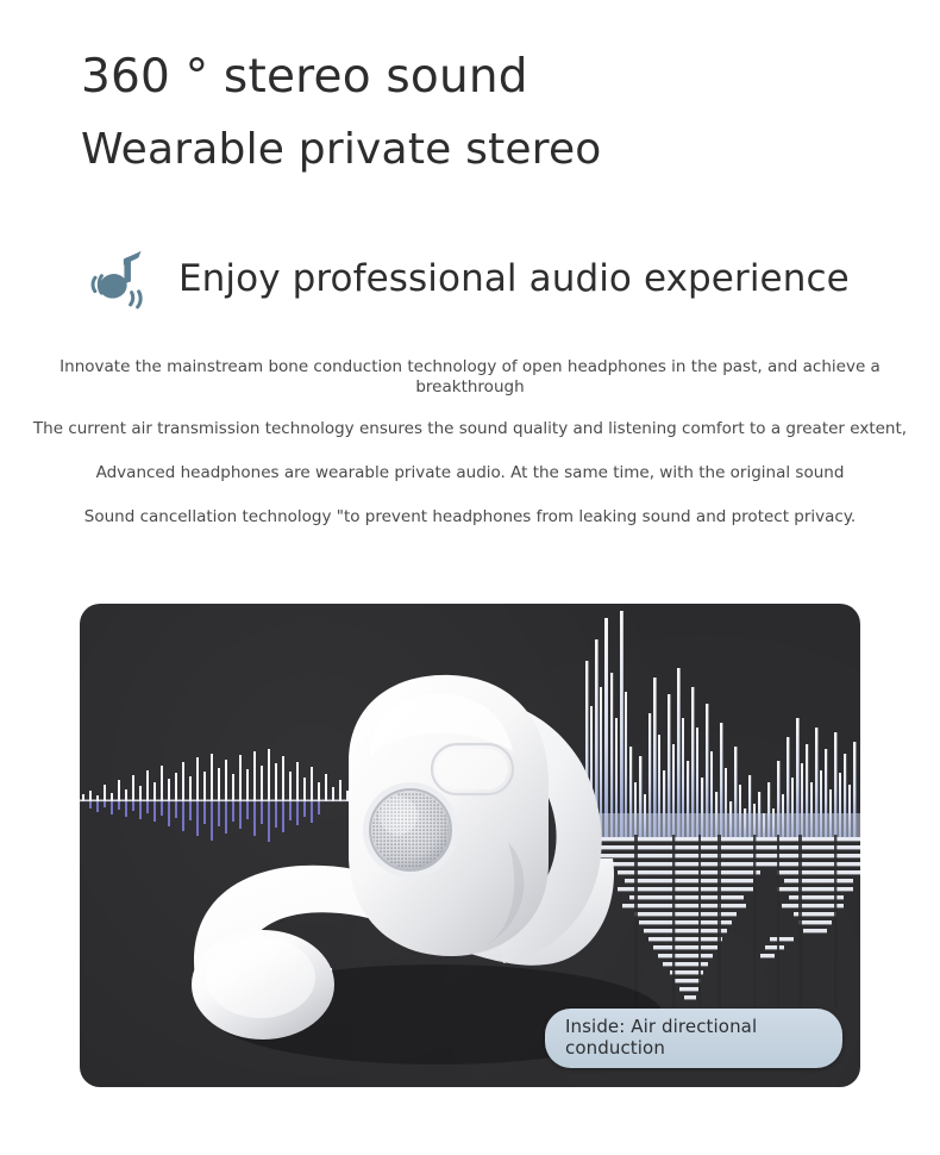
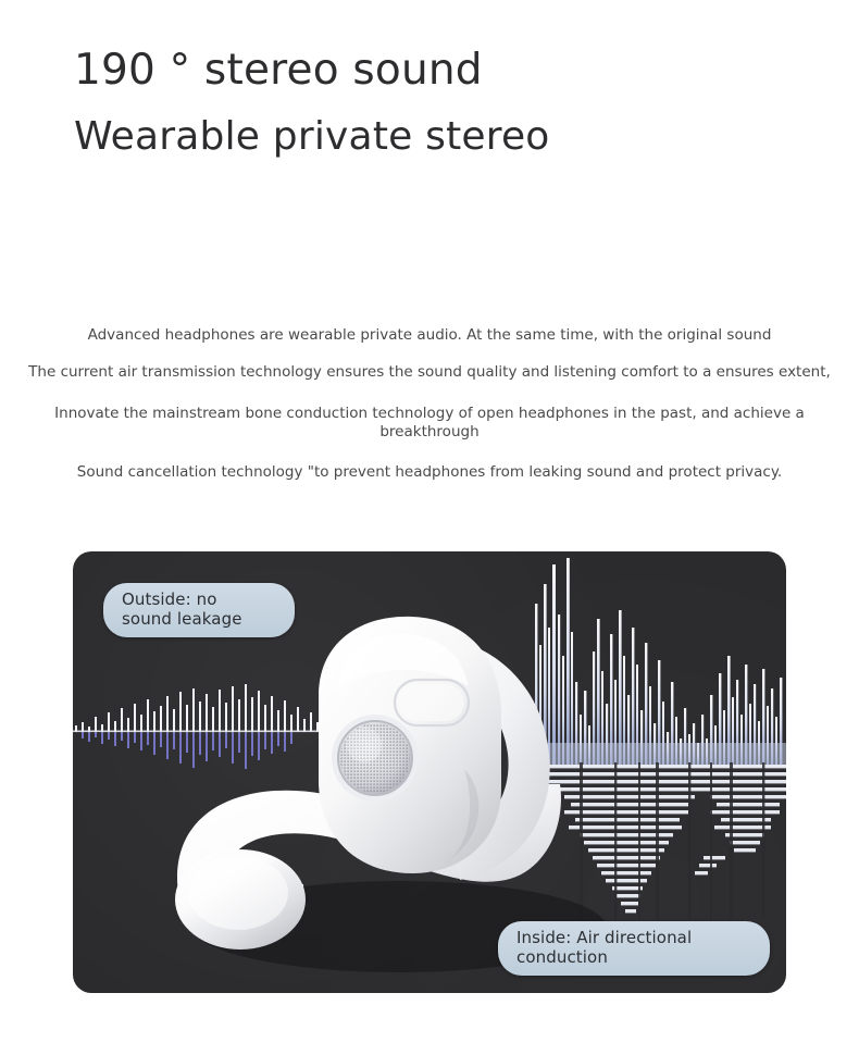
- 360 ° stereo sound
+ 190 ° stereo sound
  Wearable private stereo
- Enjoy professional audio experience
- Innovate the mainstream bone conduction technology of open headphones in the past, and achieve a breakthrough
+ Advanced headphones are wearable private audio. At the same time, with the original sound
- The current air transmission technology ensures the sound quality and listening comfort to a greater extent,
+ The current air transmission technology ensures the sound quality and listening comfort to a ensures extent,
- Advanced headphones are wearable private audio. At the same time, with the original sound
+ Innovate the mainstream bone conduction technology of open headphones in the past, and achieve a breakthrough
  Sound cancellation technology "to prevent headphones from leaking sound and protect privacy.
+ Outside: no
+ sound leakage
  Inside: Air directional
  conduction
